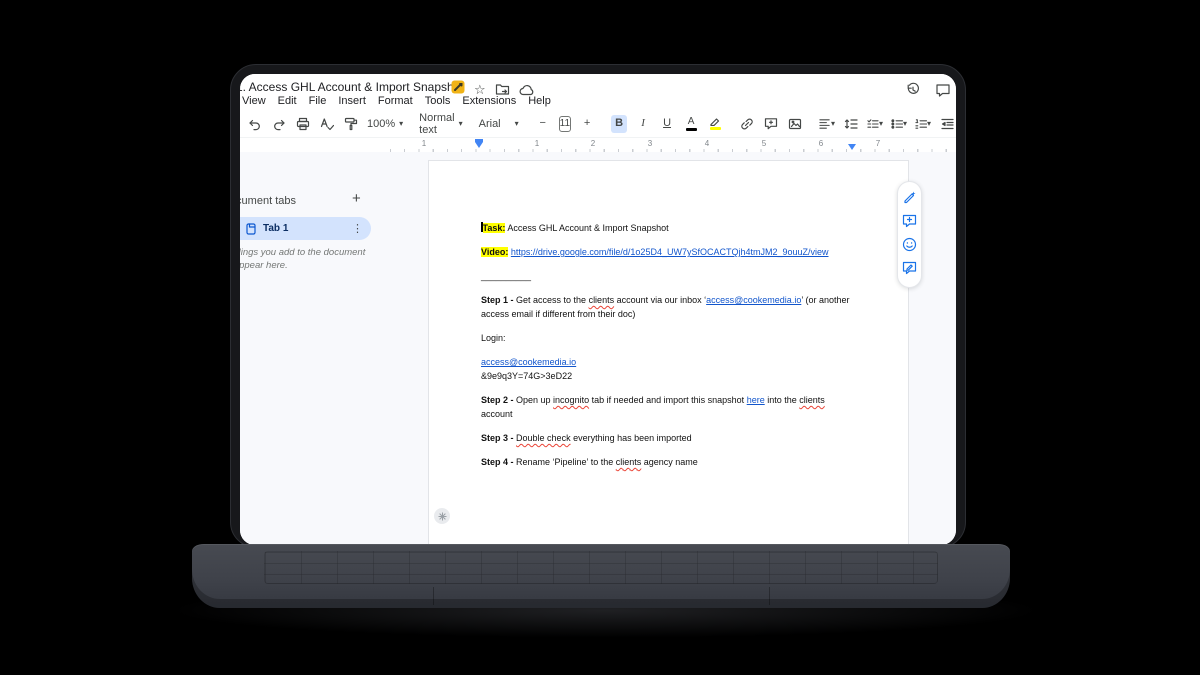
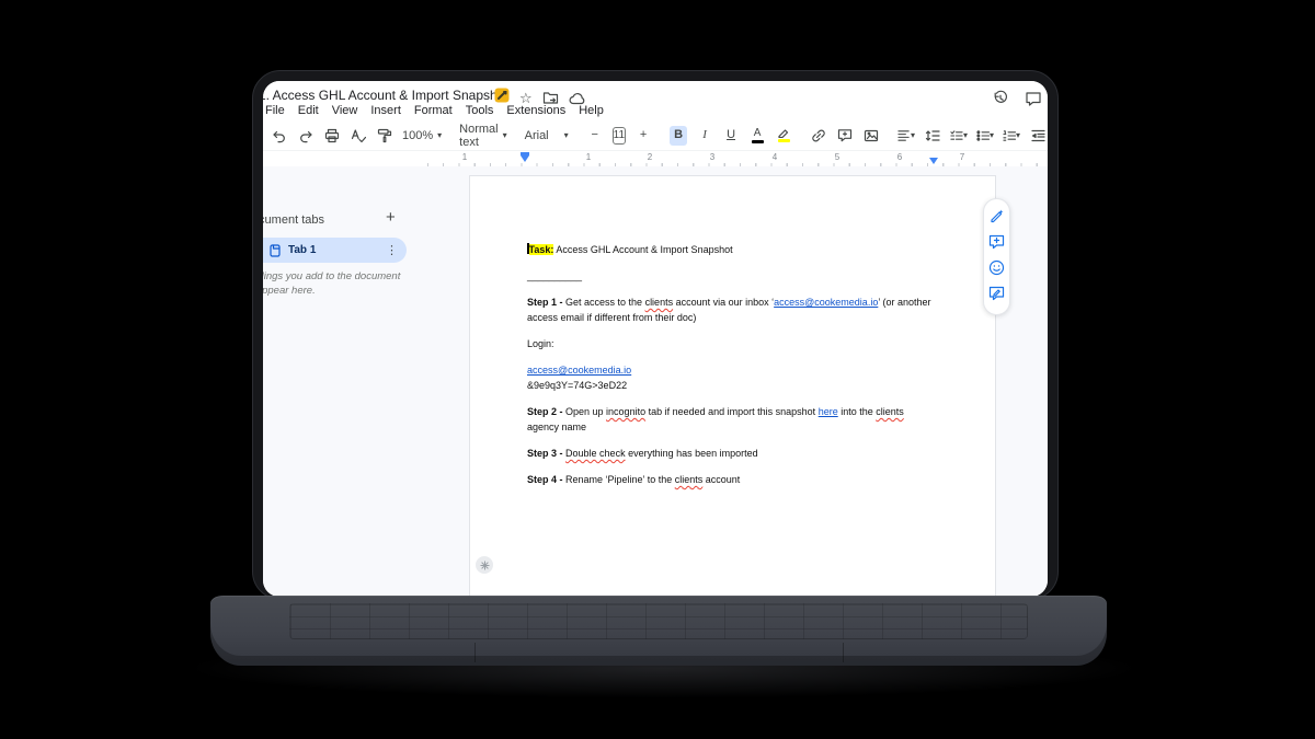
  1. Access GHL Account & Import Snapsh
  ☆
- View
+ File
  Edit
- File
+ View
  Insert
  Format
  Tools
  Extensions
  Help
  100%
  ▾
  Normal text
  ▾
  Arial
  ▾
  −
  11
  +
  B
  I
  U
  A
  ▾
  ▾
  ▾
  ▾
  1
  1
  2
  3
  4
  5
  6
  7
  ument tabs
  +
  Tab 1
  ⋮
  ings you add to the document
  Task: Access GHL Account & Import Snapshot
- Video: https://drive.google.com/file/d/1o25D4_UW7ySfOCACTQjh4tmJM2_9ouuZ/view
  __________
  Step 1 - Get access to the clients account via our inbox ‘access@cookemedia.io’ (or another
  access email if different from their doc)
  Login:
  access@cookemedia.io
  &9e9q3Y=74G>3eD22
- Step 2 - Open up incognito tab if needed and import this snapshot here into the clients account
+ Step 2 - Open up incognito tab if needed and import this snapshot here into the clients agency name
  Step 3 - Double check everything has been imported
- Step 4 - Rename ‘Pipeline’ to the clients agency name
+ Step 4 - Rename ‘Pipeline’ to the clients account
